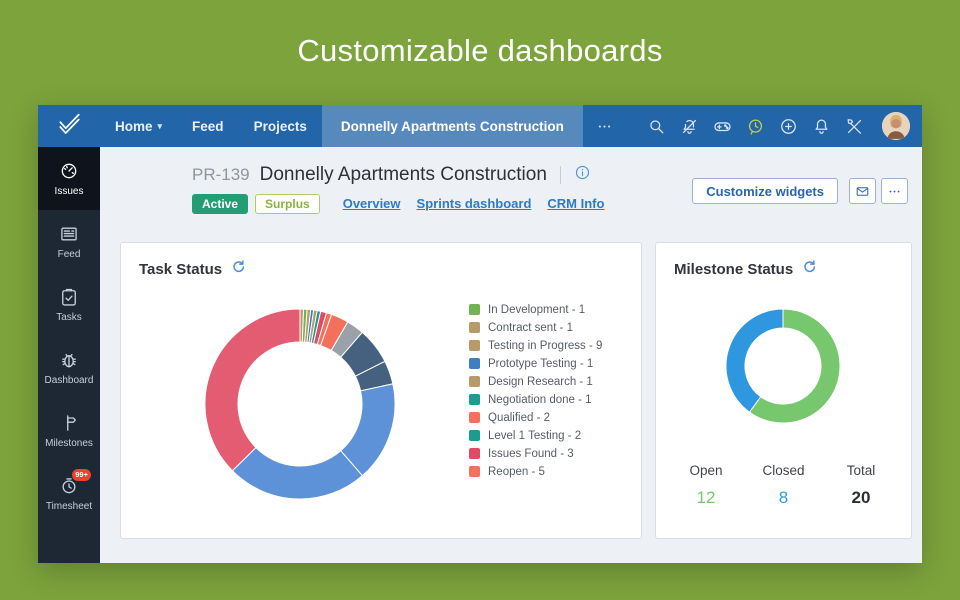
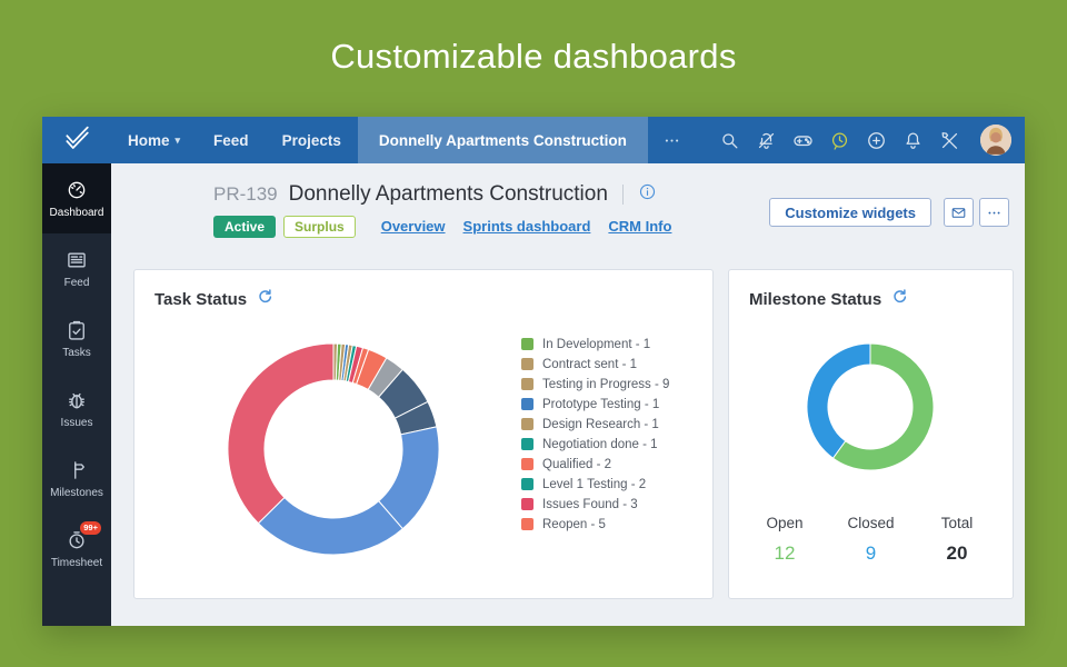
  Customizable dashboards
  Home
  ▾
  Feed
  Projects
  Donnelly Apartments Construction
- Issues
+ Dashboard
  Feed
  Tasks
- Dashboard
+ Issues
  Milestones
  Timesheet
  99+
  PR-139
  Donnelly Apartments Construction
  Active Surplus
  Overview Sprints dashboard CRM Info
  Customize widgets
  Task Status
  In Development - 1
  Contract sent - 1
  Testing in Progress - 9
  Prototype Testing - 1
  Design Research - 1
  Negotiation done - 1
  Qualified - 2
  Level 1 Testing - 2
  Issues Found - 3
  Reopen - 5
  Milestone Status
  Open
  12
  Closed
- 8
+ 9
  Total
  20
